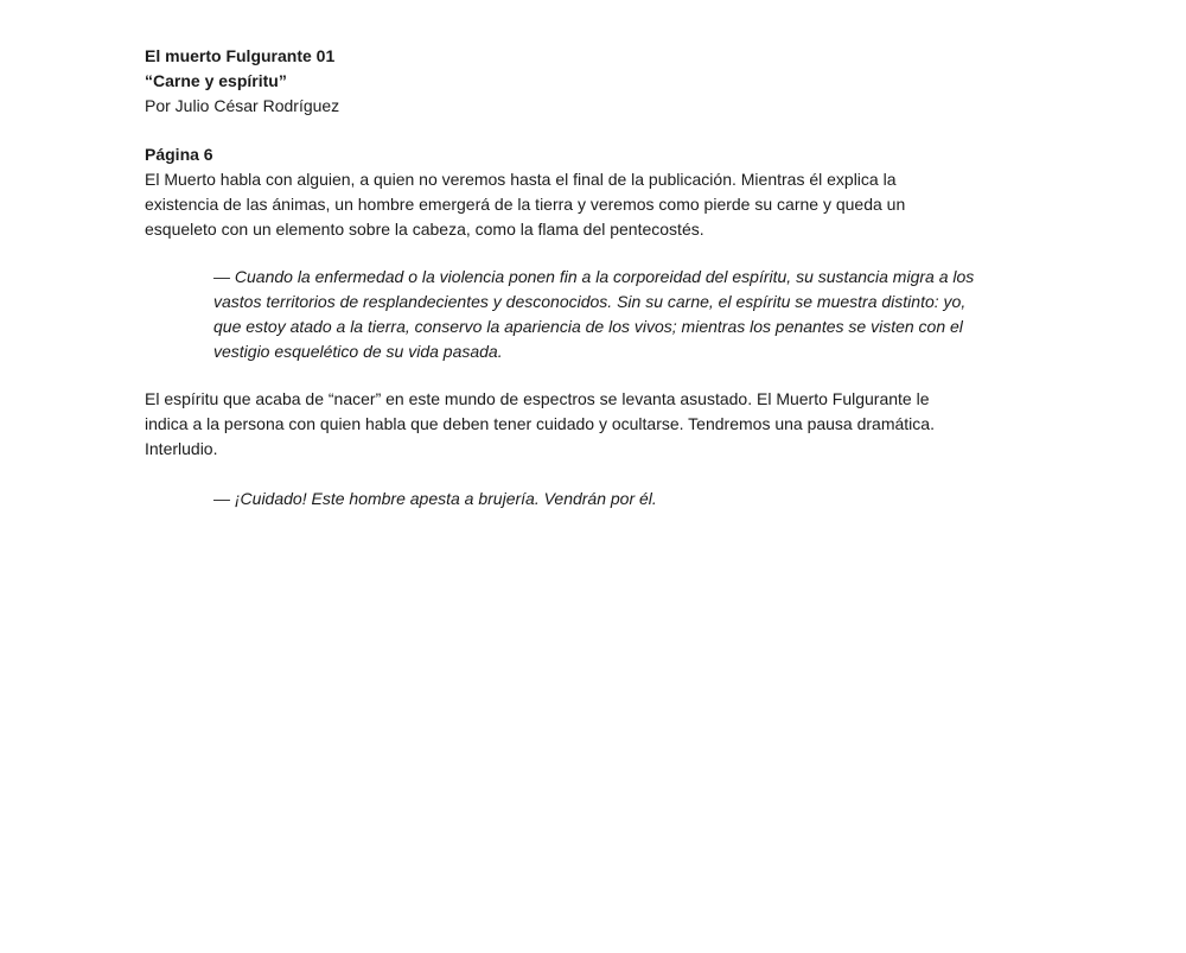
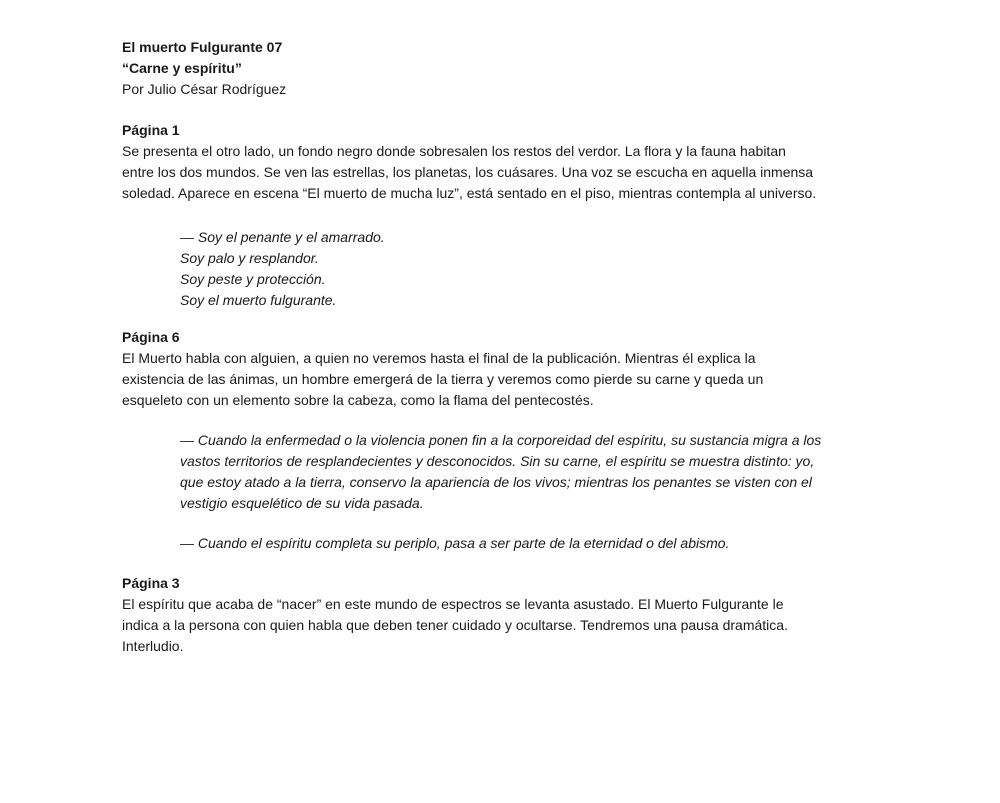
- El muerto Fulgurante 01
+ El muerto Fulgurante 07
  “Carne y espíritu”
  Por Julio César Rodríguez
+ Página 1
+ Se presenta el otro lado, un fondo negro donde sobresalen los restos del verdor. La flora y la fauna habitan
+ entre los dos mundos. Se ven las estrellas, los planetas, los cuásares. Una voz se escucha en aquella inmensa
+ soledad. Aparece en escena “El muerto de mucha luz”, está sentado en el piso, mientras contempla al universo.
+ — Soy el penante y el amarrado.
+ Soy palo y resplandor.
+ Soy peste y protección.
+ Soy el muerto fulgurante.
  Página 6
  El Muerto habla con alguien, a quien no veremos hasta el final de la publicación. Mientras él explica la
  existencia de las ánimas, un hombre emergerá de la tierra y veremos como pierde su carne y queda un
  esqueleto con un elemento sobre la cabeza, como la flama del pentecostés.
  — Cuando la enfermedad o la violencia ponen fin a la corporeidad del espíritu, su sustancia migra a los
  vastos territorios de resplandecientes y desconocidos. Sin su carne, el espíritu se muestra distinto: yo,
  que estoy atado a la tierra, conservo la apariencia de los vivos; mientras los penantes se visten con el
  vestigio esquelético de su vida pasada.
+ — Cuando el espíritu completa su periplo, pasa a ser parte de la eternidad o del abismo.
+ Página 3
  El espíritu que acaba de “nacer” en este mundo de espectros se levanta asustado. El Muerto Fulgurante le
  indica a la persona con quien habla que deben tener cuidado y ocultarse. Tendremos una pausa dramática.
  Interludio.
- — ¡Cuidado! Este hombre apesta a brujería. Vendrán por él.
